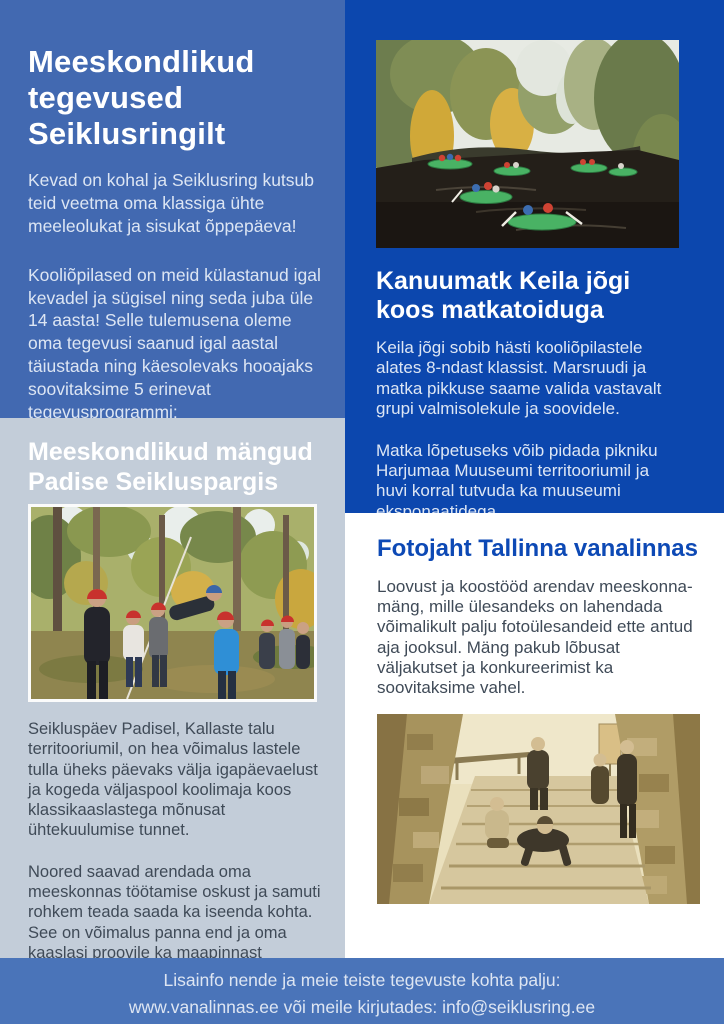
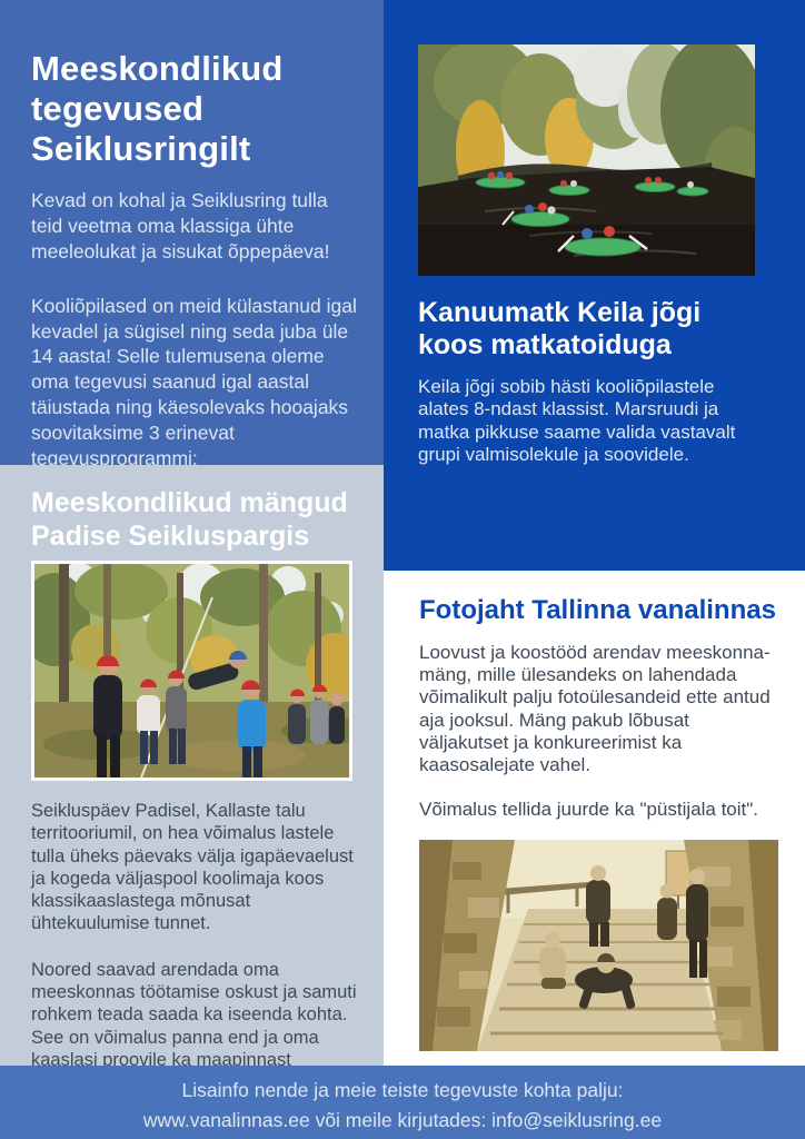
  Meeskondlikud tegevused Seiklusringilt
- Kevad on kohal ja Seiklusring kutsub teid veetma oma klassiga ühte meeleolukat ja sisukat õppepäeva!
+ Kevad on kohal ja Seiklusring tulla teid veetma oma klassiga ühte meeleolukat ja sisukat õppepäeva!
- Kooliõpilased on meid külastanud igal kevadel ja sügisel ning seda juba üle 14 aasta! Selle tulemusena oleme oma tegevusi saanud igal aastal täiustada ning käesolevaks hooajaks soovitaksime 5 erinevat tegevusprogrammi:
+ Kooliõpilased on meid külastanud igal kevadel ja sügisel ning seda juba üle 14 aasta! Selle tulemusena oleme oma tegevusi saanud igal aastal täiustada ning käesolevaks hooajaks soovitaksime 3 erinevat tegevusprogrammi:
  Meeskondlikud mängud Padise Seikluspargis
  Seikluspäev Padisel, Kallaste talu territooriumil, on hea võimalus lastele tulla üheks päevaks välja igapäevaelust ja kogeda väljaspool koolimaja koos klassikaaslastega mõnusat ühtekuulumise tunnet.
  Noored saavad arendada oma meeskonnas töötamise oskust ja samuti rohkem teada saada ka iseenda kohta. See on võimalus panna end ja oma kaaslasi proovile ka maapinnast
  Kanuumatk Keila jõgi koos matkatoiduga
  Keila jõgi sobib hästi kooliõpilastele alates 8-ndast klassist. Marsruudi ja matka pikkuse saame valida vastavalt grupi valmisolekule ja soovidele.
- Matka lõpetuseks võib pidada pikniku Harjumaa Muuseumi territooriumil ja huvi korral tutvuda ka muuseumi eksponaatidega.
  Fotojaht Tallinna vanalinnas
- Loovust ja koostööd arendav meeskonna-mäng, mille ülesandeks on lahendada võimalikult palju fotoülesandeid ette antud aja jooksul. Mäng pakub lõbusat väljakutset ja konkureerimist ka soovitaksime vahel.
+ Loovust ja koostööd arendav meeskonna-mäng, mille ülesandeks on lahendada võimalikult palju fotoülesandeid ette antud aja jooksul. Mäng pakub lõbusat väljakutset ja konkureerimist ka kaasosalejate vahel.
+ Võimalus tellida juurde ka "püstijala toit".
  Lisainfo nende ja meie teiste tegevuste kohta palju:
  www.vanalinnas.ee või meile kirjutades: info@seiklusring.ee
